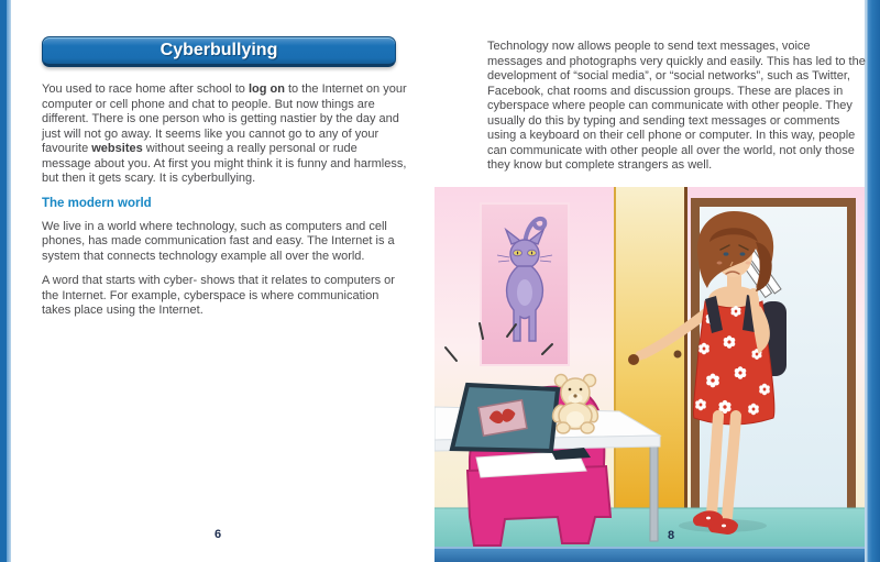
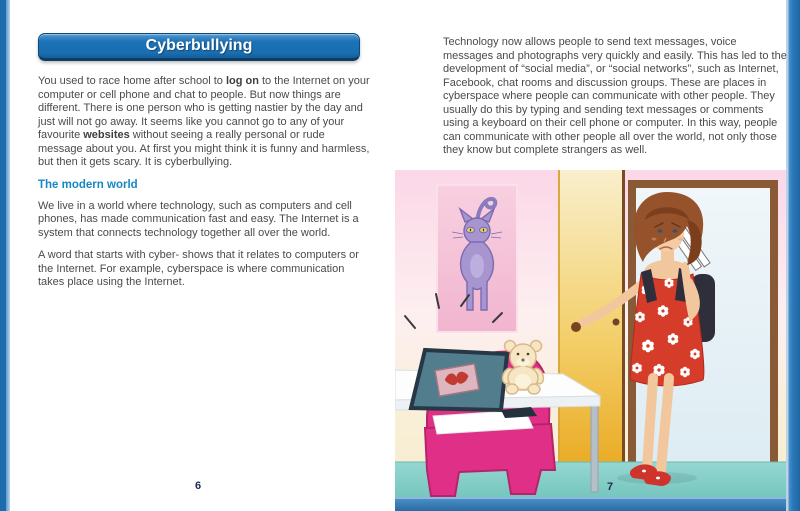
  Cyberbullying
  You used to race home after school to log on to the Internet on your computer or cell phone and chat to people. But now things are different. There is one person who is getting nastier by the day and just will not go away. It seems like you cannot go to any of your favourite websites without seeing a really personal or rude message about you. At first you might think it is funny and harmless, but then it gets scary. It is cyberbullying.
  The modern world
- We live in a world where technology, such as computers and cell phones, has made communication fast and easy. The Internet is a system that connects technology example all over the world.
+ We live in a world where technology, such as computers and cell phones, has made communication fast and easy. The Internet is a system that connects technology together all over the world.
  A word that starts with cyber- shows that it relates to computers or the Internet. For example, cyberspace is where communication takes place using the Internet.
  6
- Technology now allows people to send text messages, voice messages and photographs very quickly and easily. This has led to the development of “social media”, or “social networks”, such as Twitter, Facebook, chat rooms and discussion groups. These are places in cyberspace where people can communicate with other people. They usually do this by typing and sending text messages or comments using a keyboard on their cell phone or computer. In this way, people can communicate with other people all over the world, not only those they know but complete strangers as well.
+ Technology now allows people to send text messages, voice messages and photographs very quickly and easily. This has led to the development of “social media”, or “social networks”, such as Internet, Facebook, chat rooms and discussion groups. These are places in cyberspace where people can communicate with other people. They usually do this by typing and sending text messages or comments using a keyboard on their cell phone or computer. In this way, people can communicate with other people all over the world, not only those they know but complete strangers as well.
- 8
+ 7
